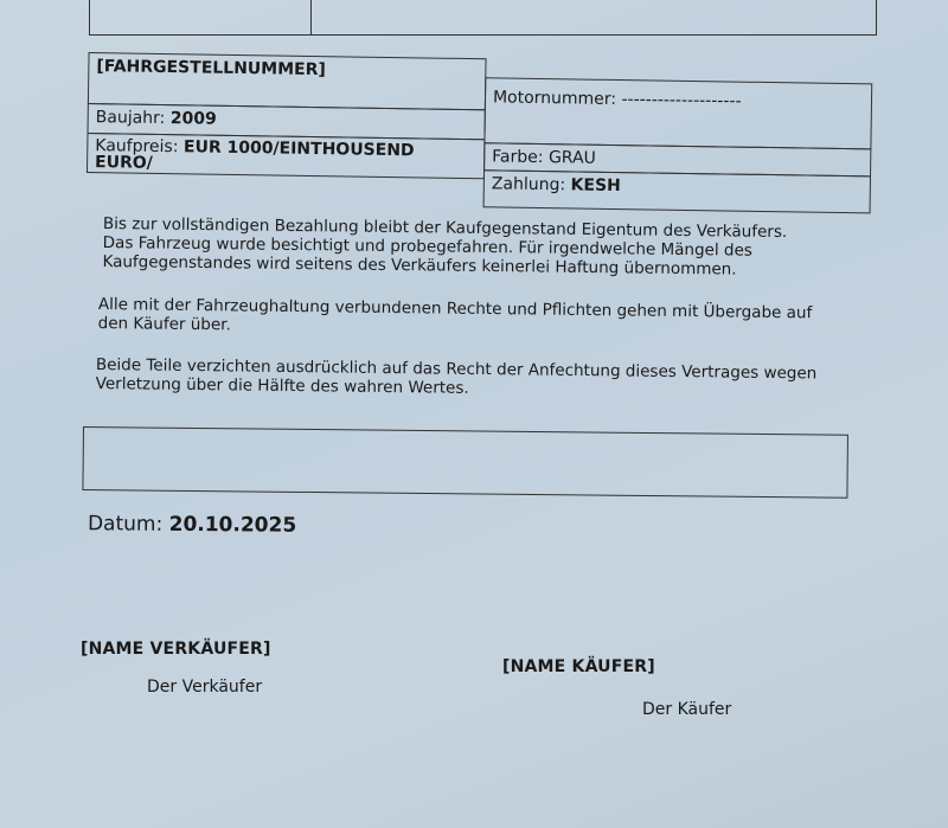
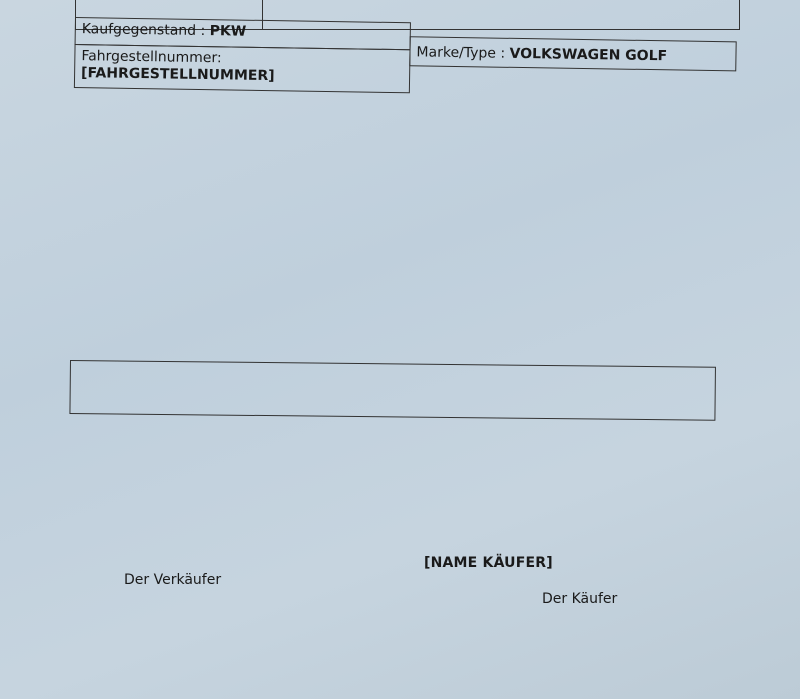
+ Kaufgegenstand : PKW
+ Marke/Type : VOLKSWAGEN GOLF
+ Fahrgestellnummer:
  [FAHRGESTELLNUMMER]
- Motornummer: --------------------
- Baujahr: 2009
- Farbe: GRAU
- Kaufpreis: EUR 1000/EINTHOUSEND EURO/
- Zahlung: KESH
- Bis zur vollständigen Bezahlung bleibt der Kaufgegenstand Eigentum des Verkäufers.
- Das Fahrzeug wurde besichtigt und probegefahren. Für irgendwelche Mängel des
- Kaufgegenstandes wird seitens des Verkäufers keinerlei Haftung übernommen.
- Alle mit der Fahrzeughaltung verbundenen Rechte und Pflichten gehen mit Übergabe auf
- den Käufer über.
- Beide Teile verzichten ausdrücklich auf das Recht der Anfechtung dieses Vertrages wegen
- Verletzung über die Hälfte des wahren Wertes.
- Datum: 20.10.2025
- [NAME VERKÄUFER]
  Der Verkäufer
  [NAME KÄUFER]
  Der Käufer
